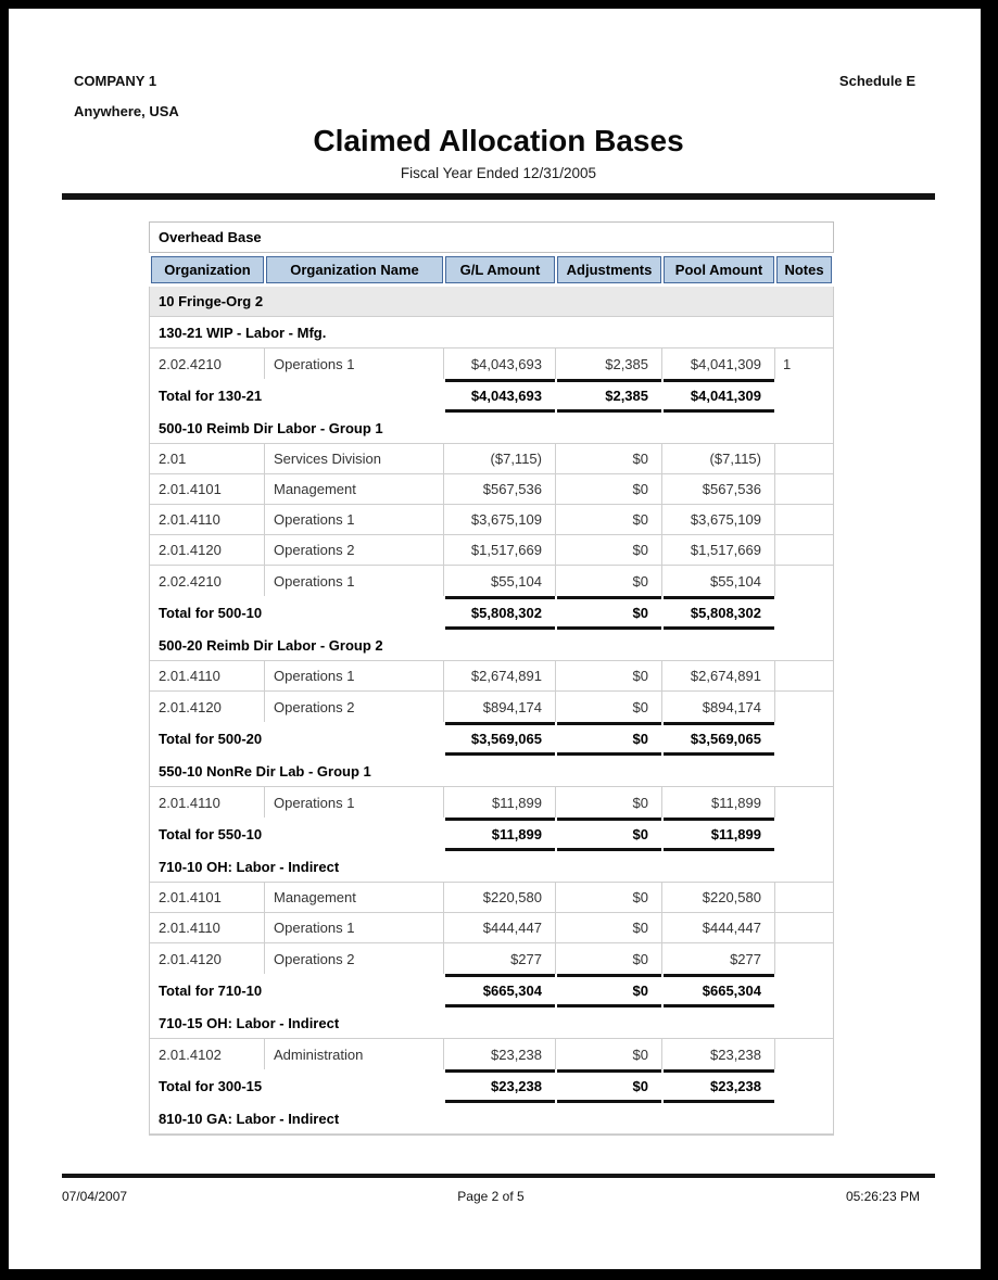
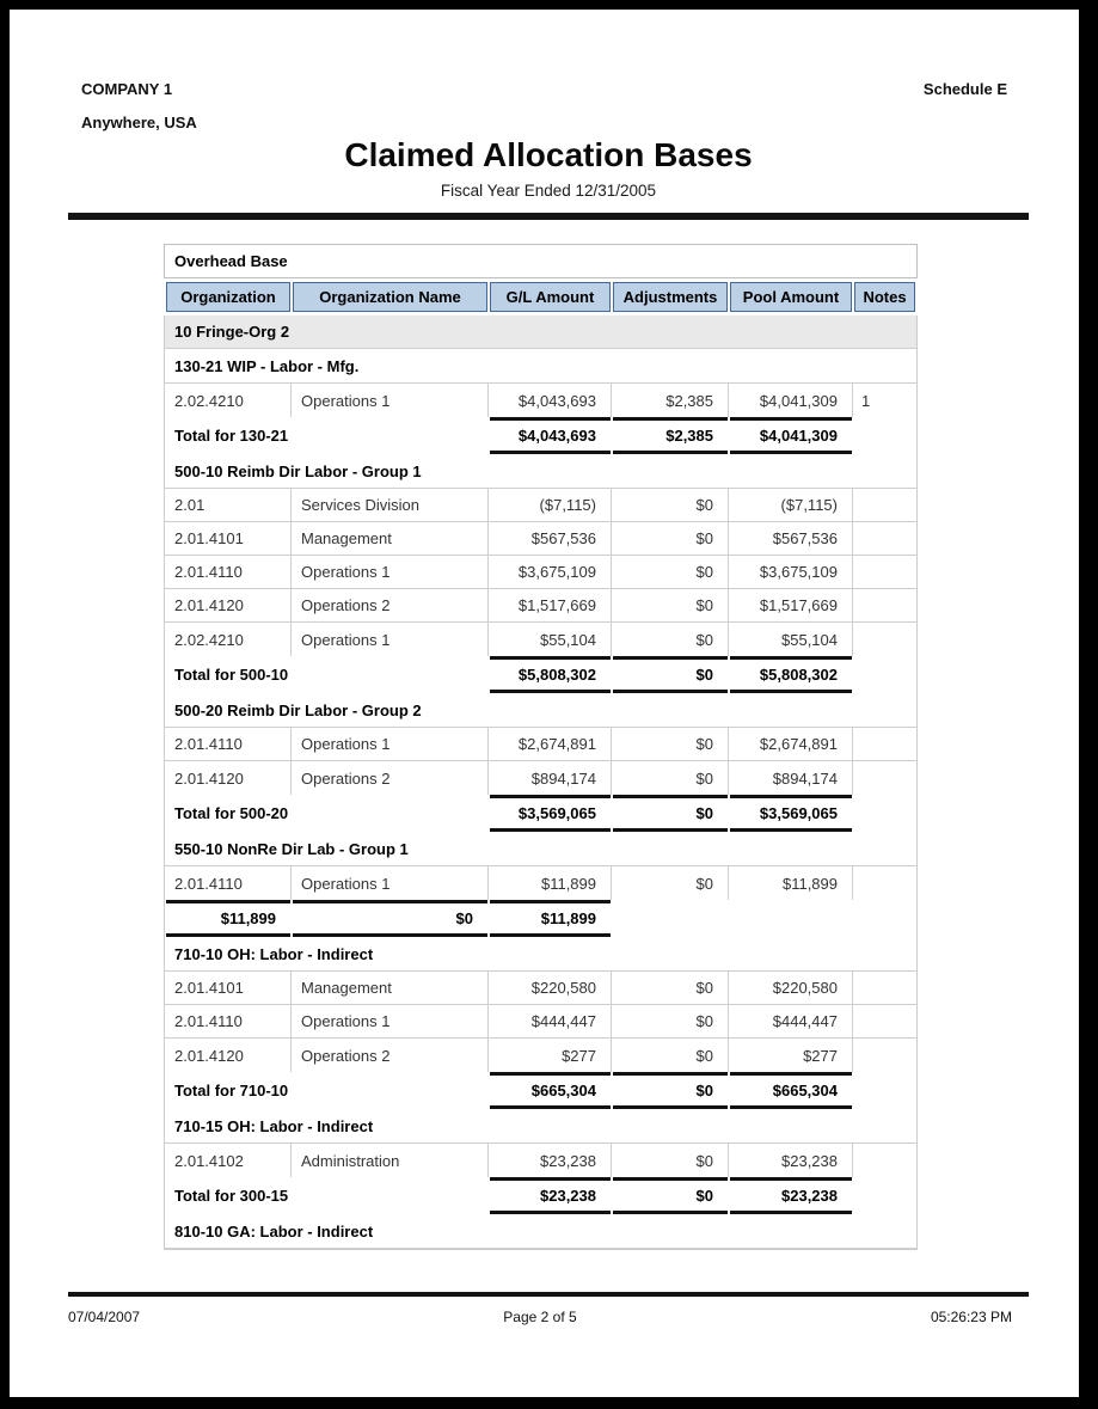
  COMPANY 1
  Schedule E
  Anywhere, USA
  Claimed Allocation Bases
  Fiscal Year Ended 12/31/2005
  Overhead Base
  Organization
  Organization Name
  G/L Amount
  Adjustments
  Pool Amount
  Notes
  10 Fringe-Org 2
  130-21 WIP - Labor - Mfg.
  2.02.4210
  Operations 1
  $4,043,693
  $2,385
  $4,041,309
  1
  Total for 130-21
  $4,043,693
  $2,385
  $4,041,309
  500-10 Reimb Dir Labor - Group 1
  2.01
  Services Division
  ($7,115)
  $0
  ($7,115)
  2.01.4101
  Management
  $567,536
  $0
  $567,536
  2.01.4110
  Operations 1
  $3,675,109
  $0
  $3,675,109
  2.01.4120
  Operations 2
  $1,517,669
  $0
  $1,517,669
  2.02.4210
  Operations 1
  $55,104
  $0
  $55,104
  Total for 500-10
  $5,808,302
  $0
  $5,808,302
  500-20 Reimb Dir Labor - Group 2
  2.01.4110
  Operations 1
  $2,674,891
  $0
  $2,674,891
  2.01.4120
  Operations 2
  $894,174
  $0
  $894,174
  Total for 500-20
  $3,569,065
  $0
  $3,569,065
  550-10 NonRe Dir Lab - Group 1
  2.01.4110
  Operations 1
  $11,899
  $0
  $11,899
- Total for 550-10
  $11,899
  $0
  $11,899
  710-10 OH: Labor - Indirect
  2.01.4101
  Management
  $220,580
  $0
  $220,580
  2.01.4110
  Operations 1
  $444,447
  $0
  $444,447
  2.01.4120
  Operations 2
  $277
  $0
  $277
  Total for 710-10
  $665,304
  $0
  $665,304
  710-15 OH: Labor - Indirect
  2.01.4102
  Administration
  $23,238
  $0
  $23,238
  Total for 300-15
  $23,238
  $0
  $23,238
  810-10 GA: Labor - Indirect
  07/04/2007
  Page 2 of 5
  05:26:23 PM
